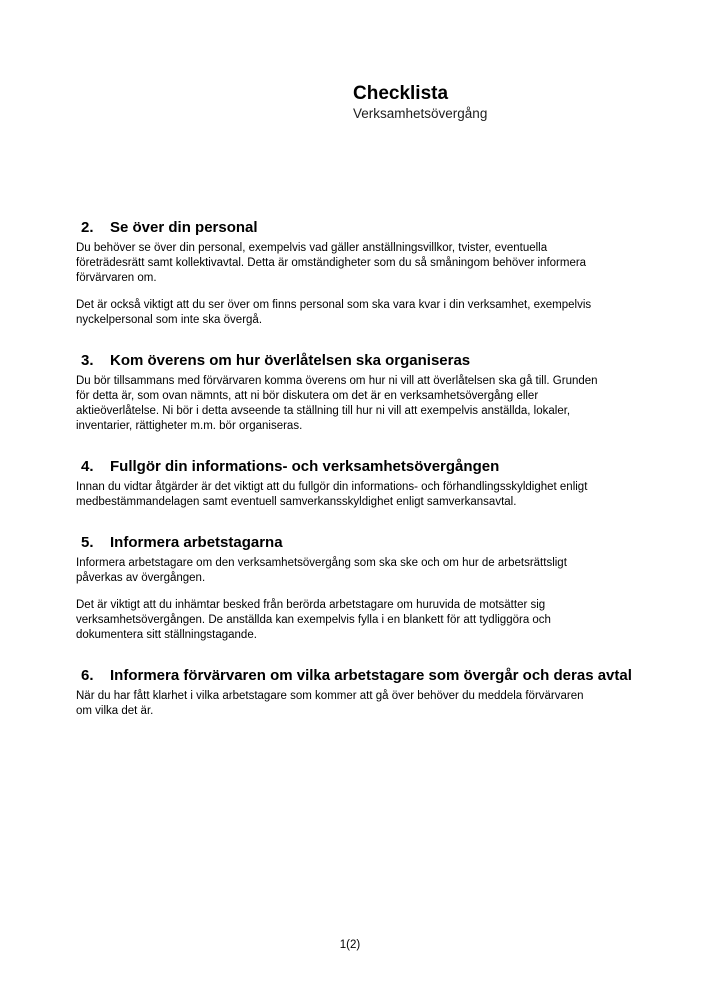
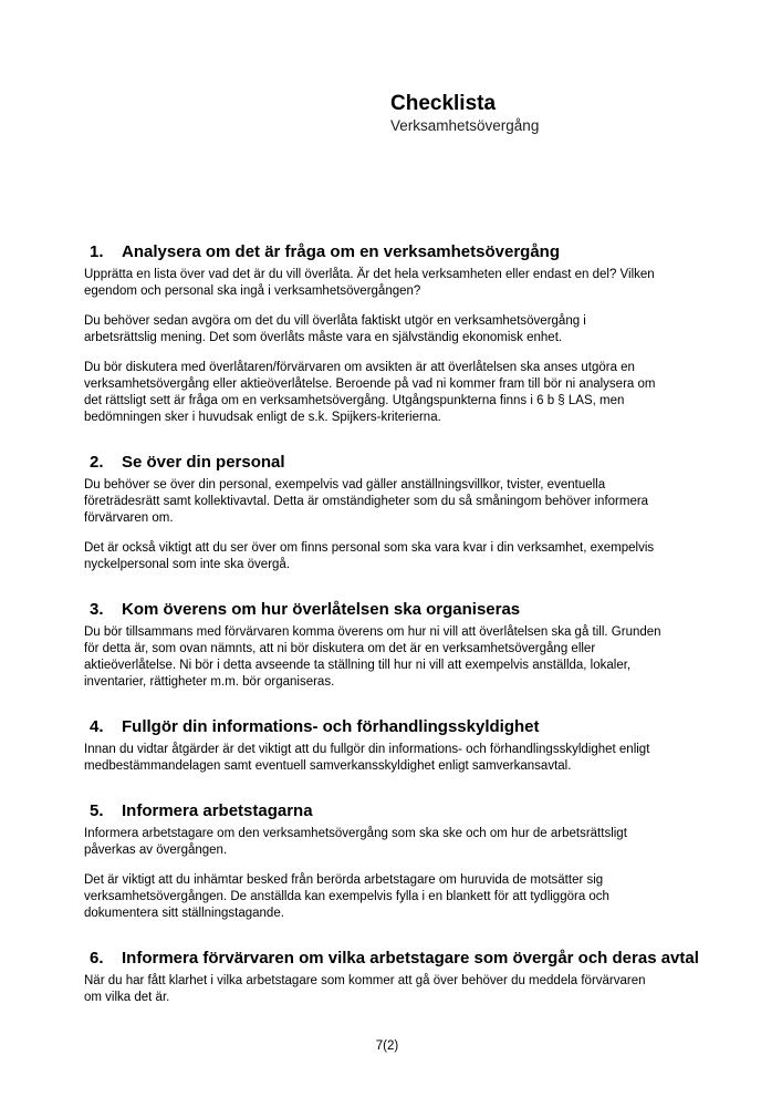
  Checklista
  Verksamhetsövergång
+ 1.
+ Analysera om det är fråga om en verksamhetsövergång
+ Upprätta en lista över vad det är du vill överlåta. Är det hela verksamheten eller endast en del? Vilken
+ egendom och personal ska ingå i verksamhetsövergången?
+ Du behöver sedan avgöra om det du vill överlåta faktiskt utgör en verksamhetsövergång i
+ arbetsrättslig mening. Det som överlåts måste vara en självständig ekonomisk enhet.
+ Du bör diskutera med överlåtaren/förvärvaren om avsikten är att överlåtelsen ska anses utgöra en
+ verksamhetsövergång eller aktieöverlåtelse. Beroende på vad ni kommer fram till bör ni analysera om
+ det rättsligt sett är fråga om en verksamhetsövergång. Utgångspunkterna finns i 6 b § LAS, men
+ bedömningen sker i huvudsak enligt de s.k. Spijkers-kriterierna.
  2.
  Se över din personal
  Du behöver se över din personal, exempelvis vad gäller anställningsvillkor, tvister, eventuella
  företrädesrätt samt kollektivavtal. Detta är omständigheter som du så småningom behöver informera
  förvärvaren om.
  Det är också viktigt att du ser över om finns personal som ska vara kvar i din verksamhet, exempelvis
  nyckelpersonal som inte ska övergå.
  3.
  Kom överens om hur överlåtelsen ska organiseras
  Du bör tillsammans med förvärvaren komma överens om hur ni vill att överlåtelsen ska gå till. Grunden
  för detta är, som ovan nämnts, att ni bör diskutera om det är en verksamhetsövergång eller
  aktieöverlåtelse. Ni bör i detta avseende ta ställning till hur ni vill att exempelvis anställda, lokaler,
  inventarier, rättigheter m.m. bör organiseras.
  4.
- Fullgör din informations- och verksamhetsövergången
+ Fullgör din informations- och förhandlingsskyldighet
  Innan du vidtar åtgärder är det viktigt att du fullgör din informations- och förhandlingsskyldighet enligt
  medbestämmandelagen samt eventuell samverkansskyldighet enligt samverkansavtal.
  5.
  Informera arbetstagarna
  Informera arbetstagare om den verksamhetsövergång som ska ske och om hur de arbetsrättsligt
  påverkas av övergången.
  Det är viktigt att du inhämtar besked från berörda arbetstagare om huruvida de motsätter sig
  verksamhetsövergången. De anställda kan exempelvis fylla i en blankett för att tydliggöra och
  dokumentera sitt ställningstagande.
  6.
  Informera förvärvaren om vilka arbetstagare som övergår och deras avtal
  När du har fått klarhet i vilka arbetstagare som kommer att gå över behöver du meddela förvärvaren
  om vilka det är.
- 1(2)
+ 7(2)
